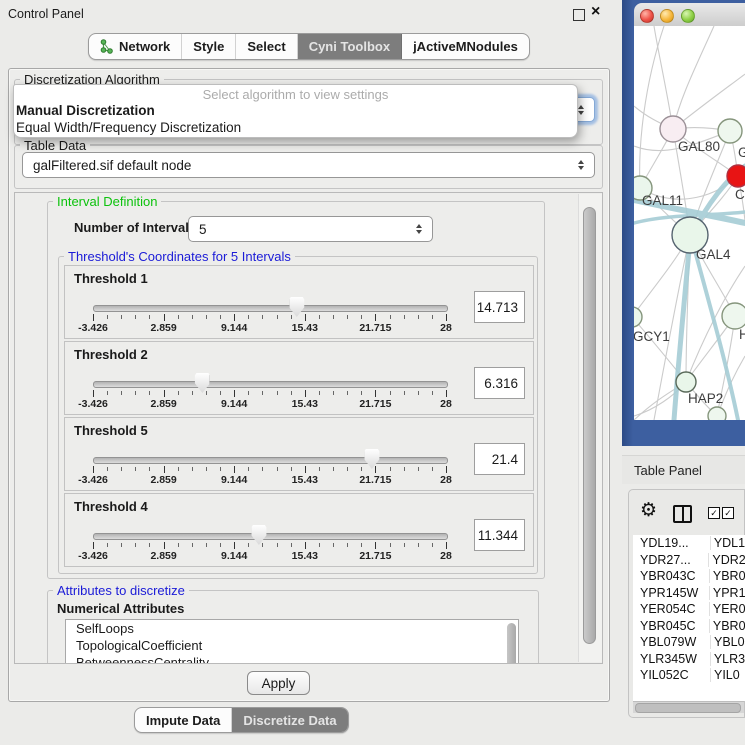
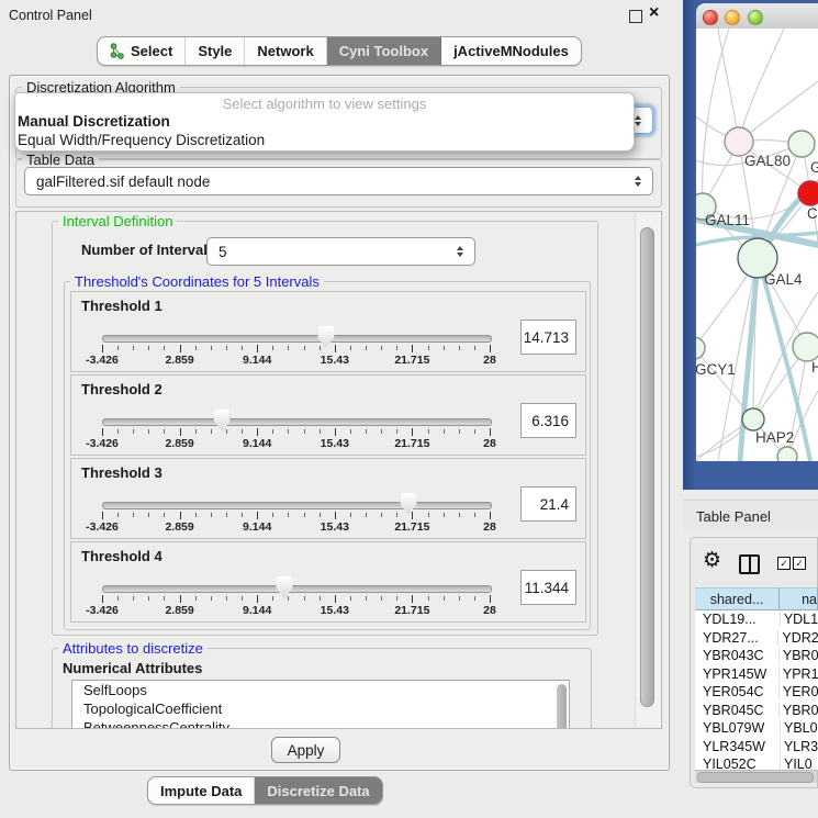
  Control Panel
  ×
- Network
+ Select
  Style
- Select
+ Network
  Cyni Toolbox
  jActiveMNodules
  Discretization Algorithm
  Table Data
  galFiltered.sif default node
  Interval Definition
  Number of Interva
  5
  Threshold 1
  -3.426
  2.859
  9.144
  15.43
  21.715
  28
  14.713
  Threshold 2
  -3.426
  2.859
  9.144
  15.43
  21.715
  28
  6.316
- Threshold 5
+ Threshold 3
  -3.426
  2.859
  9.144
  15.43
  21.715
  28
  21.4
  Threshold 4
  -3.426
  2.859
  9.144
  15.43
  21.715
  28
  11.344
  Threshold's Coordinates for 5 Intervals
  Attributes to discretize
  Numerical Attributes
  SelfLoops
  TopologicalCoefficient
  BetweennessCentrality
  Apply
  Impute Data
  Discretize Data
  GAL80
  C
  GAL11
  GAL4
  GCY1
  H
  HAP2
  Table Panel
  ⚙
  ✓
  ✓
+ shared...
+ na
  YDL19...
  YDL1
  YDR27...
  YDR2
  YBR043C
  YBR0
  YPR145W
  YPR1
  YER054C
  YER0
  YBR045C
  YBR0
  YBL079W
  YBL0
  YLR345W
  YLR3
  YIL052C
  YIL0
  Select algorithm to view settings
  Manual Discretization
  Equal Width/Frequency Discretization
